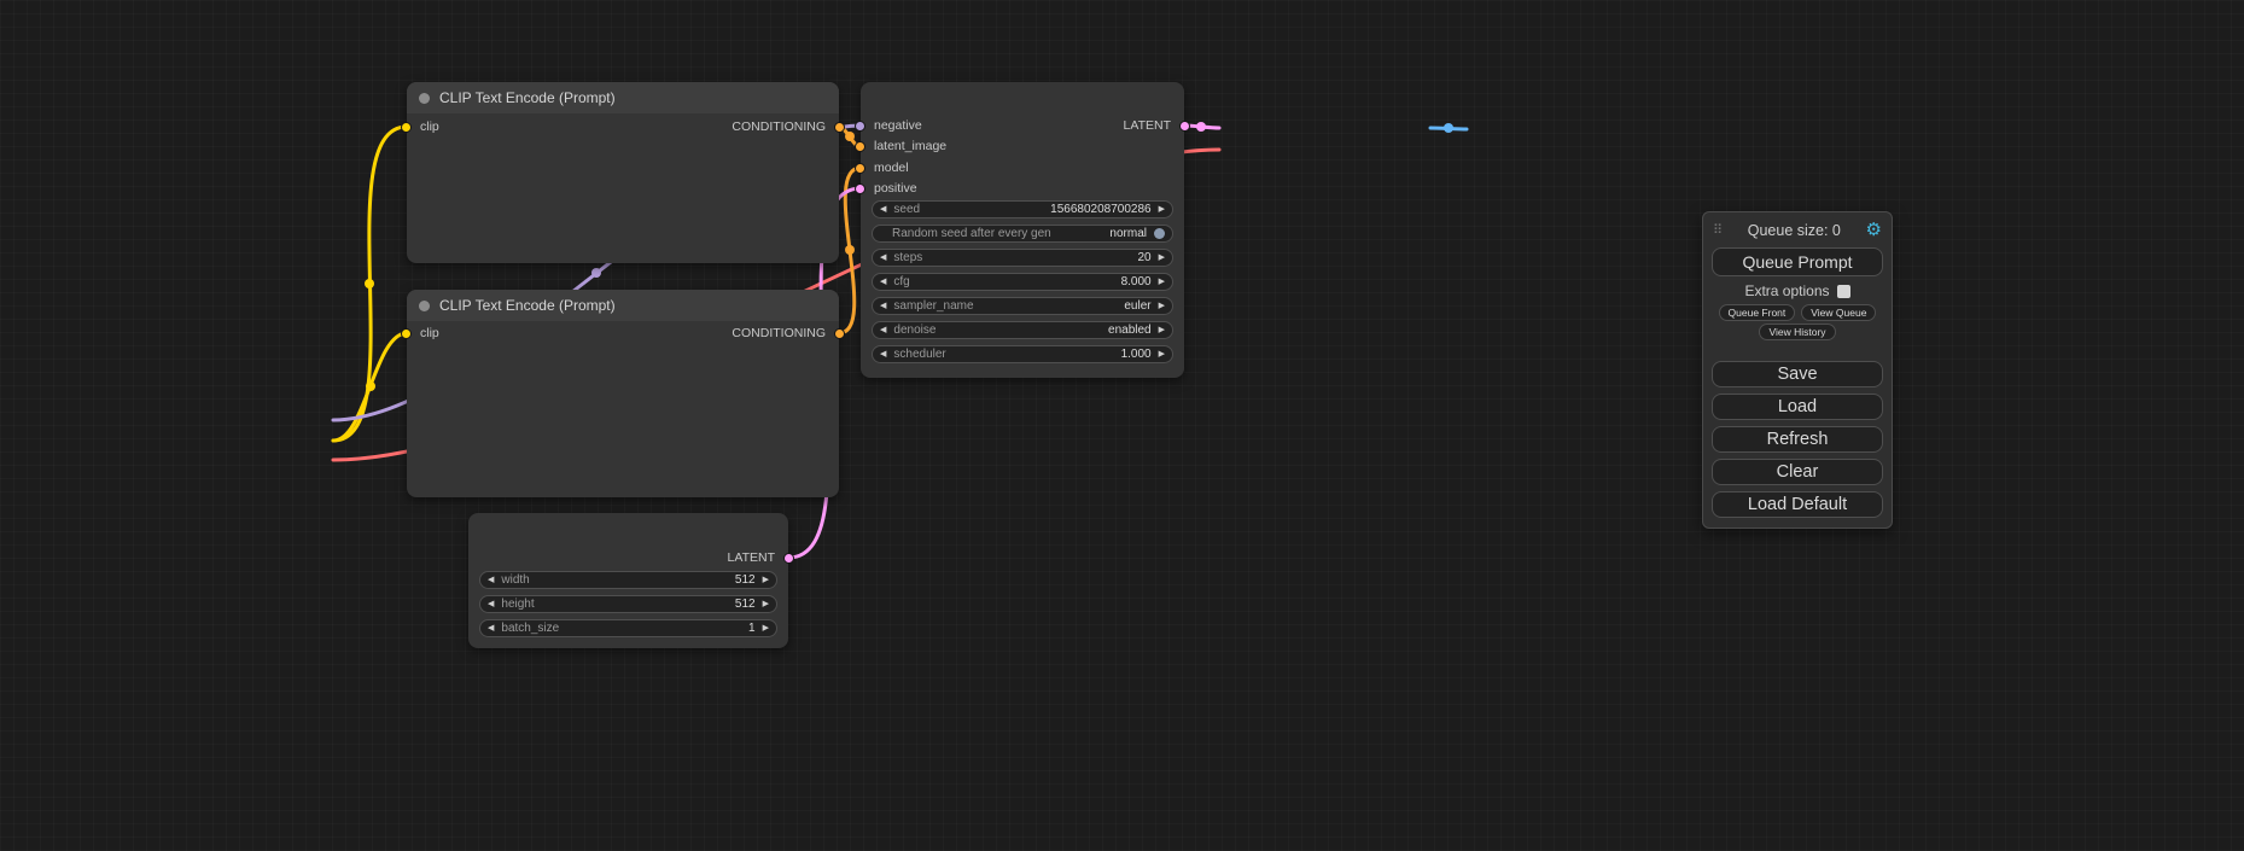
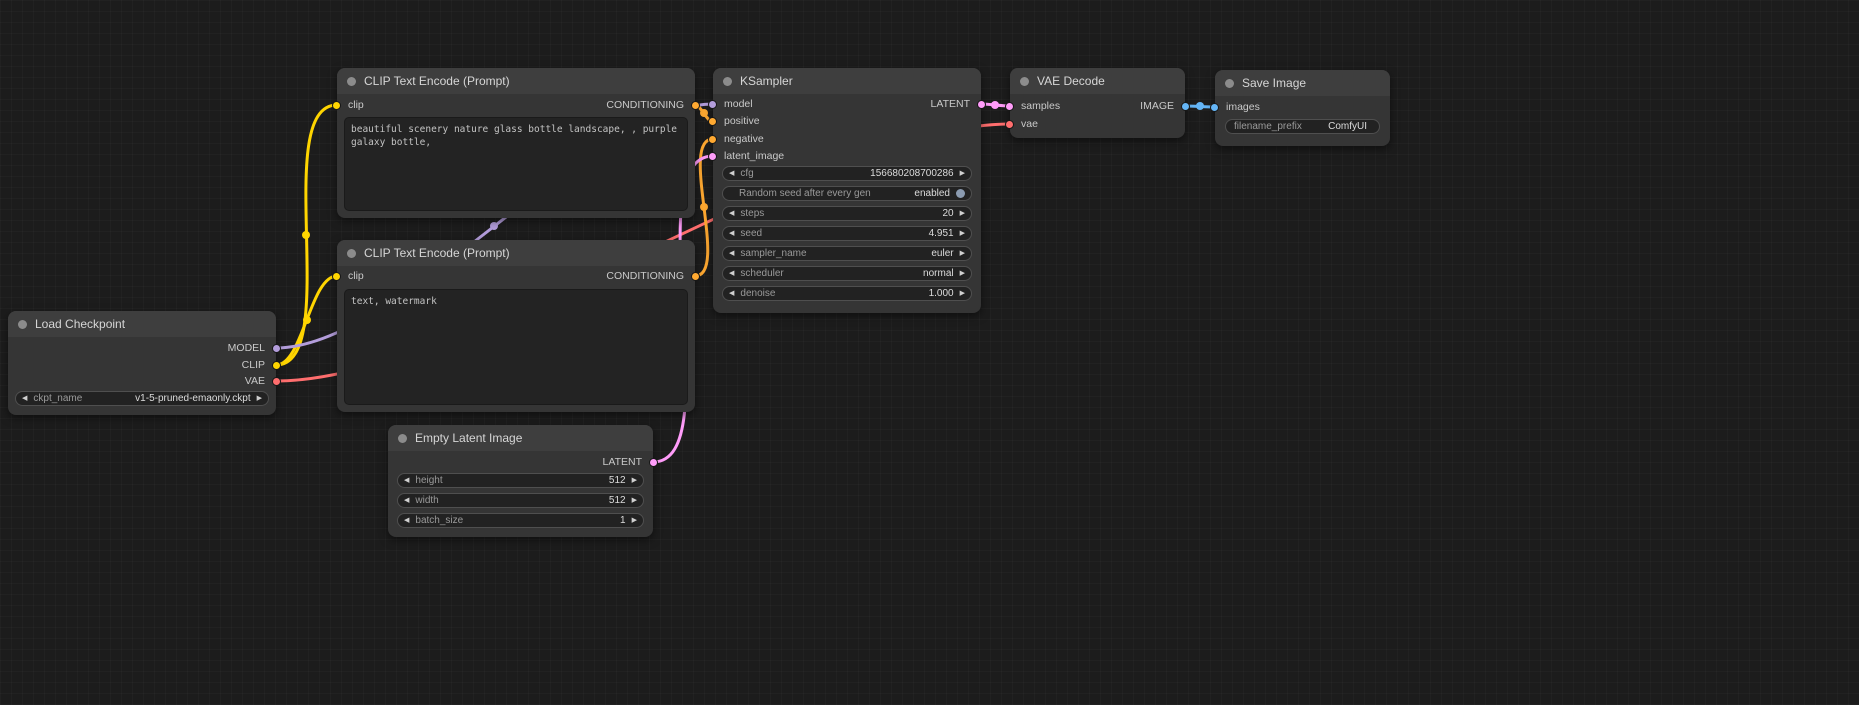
+ Load Checkpoint
+ MODEL
+ CLIP
+ VAE
+ ckpt_name
+ v1-5-pruned-emaonly.ckpt
  CLIP Text Encode (Prompt)
  clip
  CONDITIONING
+ beautiful scenery nature glass bottle landscape, , purple galaxy bottle,
  CLIP Text Encode (Prompt)
  clip
  CONDITIONING
+ text, watermark
+ KSampler
- negative
+ model
- latent_image
+ positive
- model
+ negative
- positive
+ latent_image
  LATENT
- seed
+ cfg
  156680208700286
  Random seed after every gen
- normal
+ enabled
  steps
  20
- cfg
+ seed
- 8.000
+ 4.951
  sampler_name
  euler
- denoise
+ scheduler
- enabled
+ normal
- scheduler
+ denoise
  1.000
+ VAE Decode
+ samples
+ vae
+ IMAGE
+ Save Image
+ images
+ filename_prefix
+ ComfyUI
+ Empty Latent Image
  LATENT
- width
+ height
  512
- height
+ width
  512
  batch_size
  1
- ⠿
- Queue size: 0
- ⚙
- Queue Prompt
- Extra options
- Queue Front
- View Queue
- View History
- Save
- Load
- Refresh
- Clear
- Load Default
